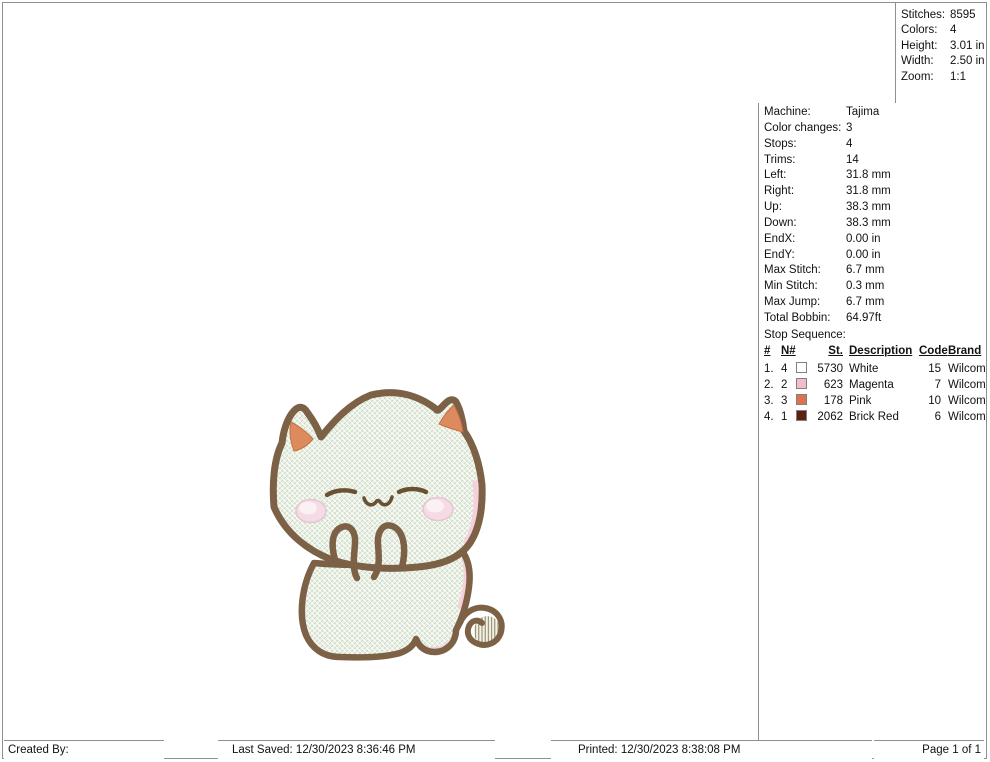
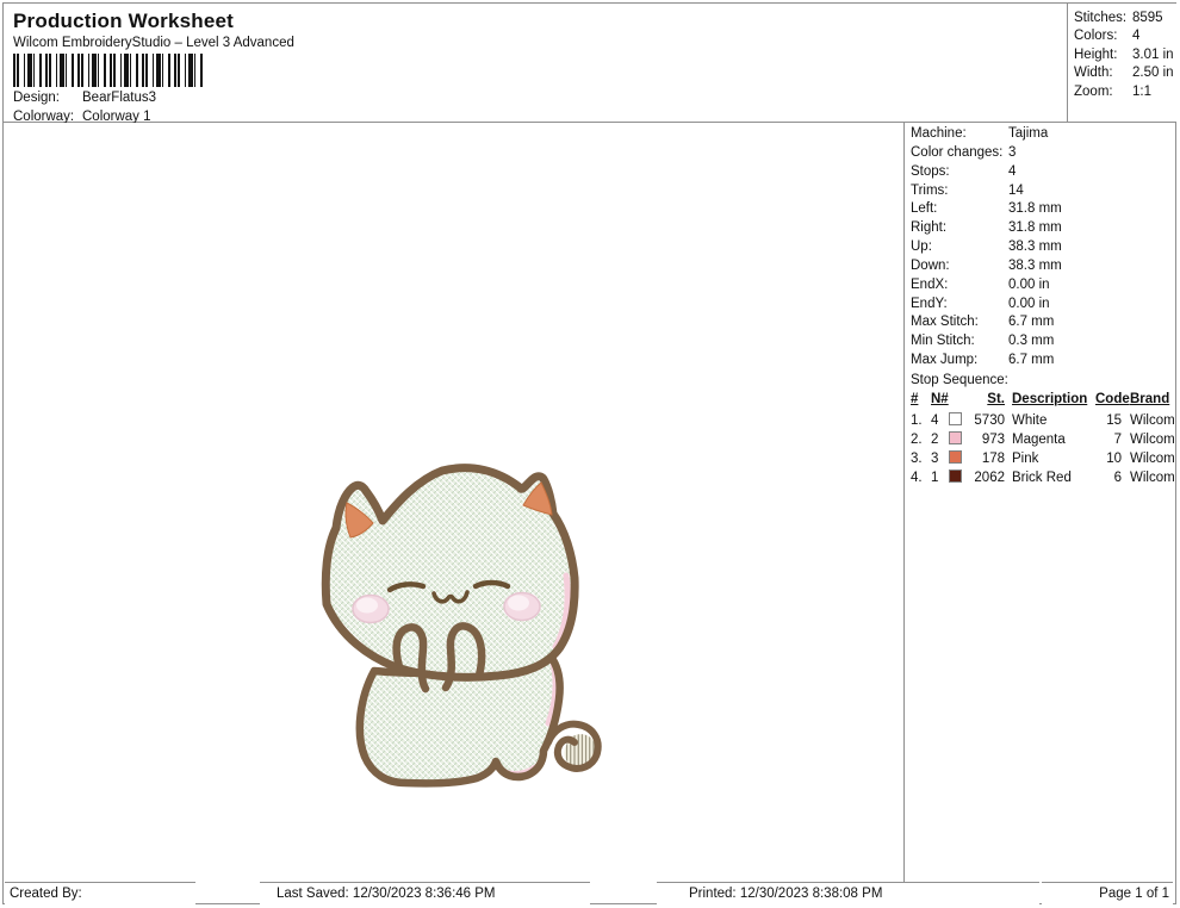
+ Production Worksheet
+ Wilcom EmbroideryStudio – Level 3 Advanced
+ Design:
+ BearFlatus3
+ Colorway:
+ Colorway 1
  Stitches:
  8595
  Colors:
  4
  Height:
  3.01 in
  Width:
  2.50 in
  Zoom:
  1:1
  Machine:
  Tajima
  Color changes:
  3
  Stops:
  4
  Trims:
  14
  Left:
  31.8 mm
  Right:
  31.8 mm
  Up:
  38.3 mm
  Down:
  38.3 mm
  EndX:
  0.00 in
  EndY:
  0.00 in
  Max Stitch:
  6.7 mm
  Min Stitch:
  0.3 mm
  Max Jump:
  6.7 mm
- Total Bobbin:
- 64.97ft
  Stop Sequence:
  #
  N#
  St.
  Description
  Cod
  Brand
  1.
  4
  5730
  White
  15
  Wilcom
  2.
  2
- 623
+ 973
  Magenta
  7
  Wilcom
  3.
  3
  178
  Pink
  10
  Wilcom
  4.
  1
  2062
  Brick Red
  6
  Wilcom
  Created By:
  Last Saved: 12/30/2023 8:36:46 PM
  Printed: 12/30/2023 8:38:08 PM
  Page 1 of 1
